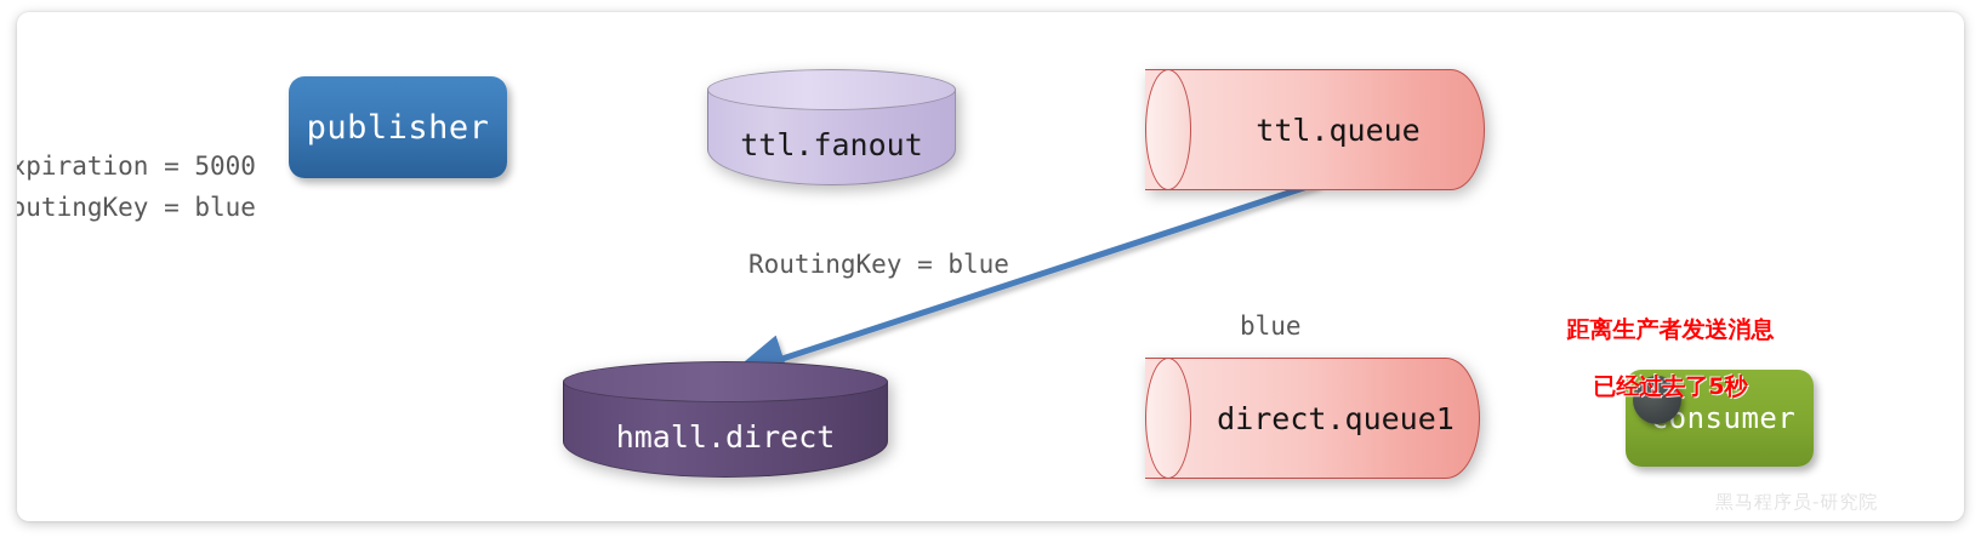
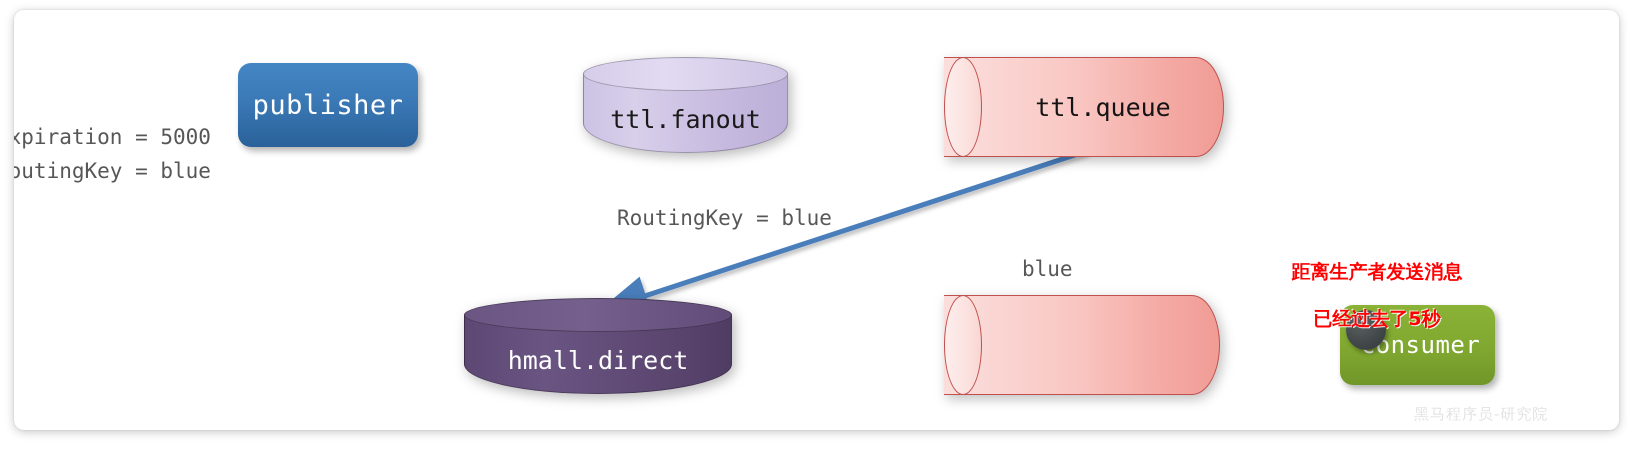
  xpiration = 5000
  outingKey = blue
  RoutingKey = blue
  blue
  publisher
  ttl.fanout
  ttl.queue
  hmall.direct
- direct.queue1
  onsumer
  距离生产者发送消息
  已经过去了5秒
  黑马程序员-研究院
